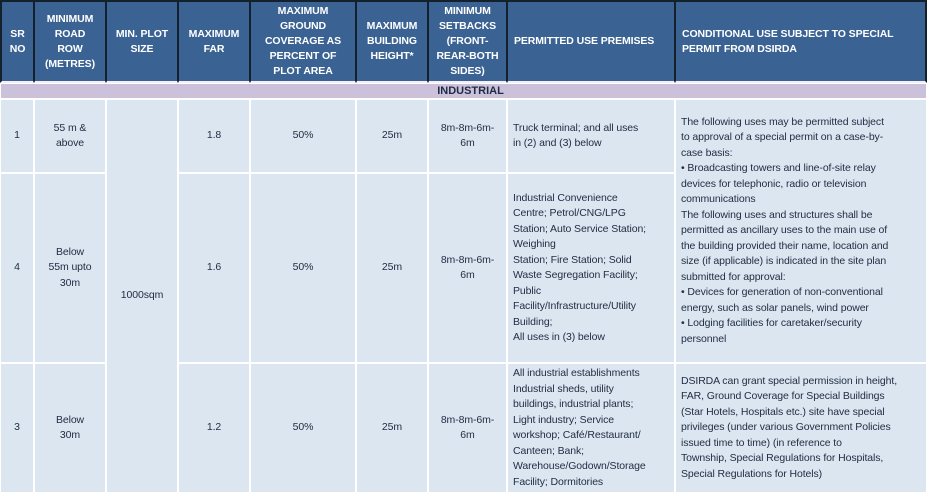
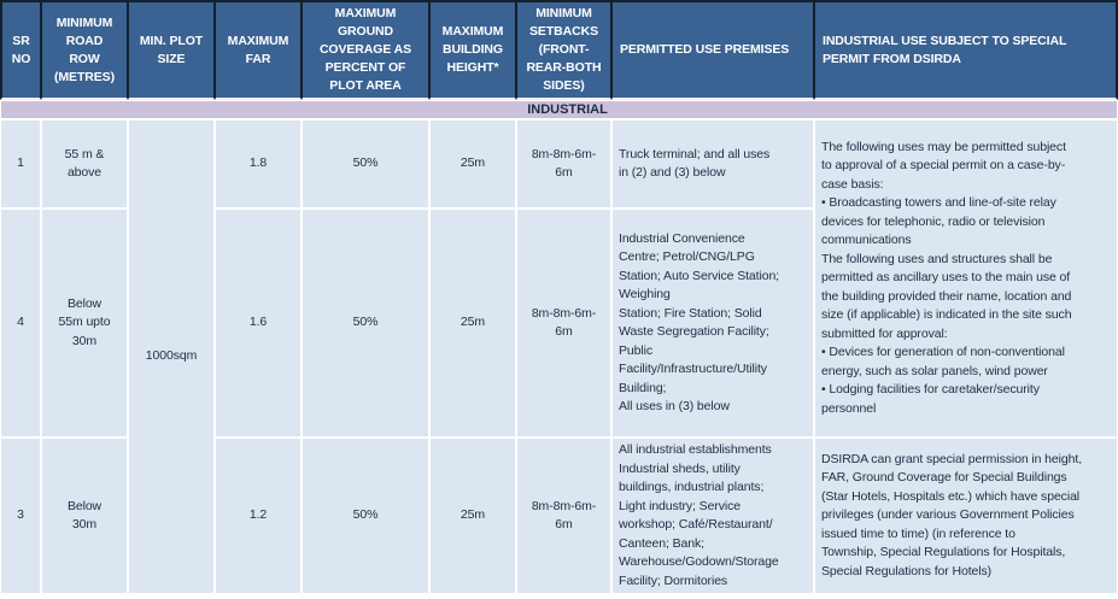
- SR NO	MINIMUM ROAD ROW (METRES)	MIN. PLOT SIZE	MAXIMUM FAR	MAXIMUM GROUND COVERAGE AS PERCENT OF PLOT AREA	MAXIMUM BUILDING HEIGHT*	MINIMUM SETBACKS (FRONT- REAR-BOTH SIDES)	PERMITTED USE PREMISES	CONDITIONAL USE SUBJECT TO SPECIAL PERMIT FROM DSIRDA
+ SR NO	MINIMUM ROAD ROW (METRES)	MIN. PLOT SIZE	MAXIMUM FAR	MAXIMUM GROUND COVERAGE AS PERCENT OF PLOT AREA	MAXIMUM BUILDING HEIGHT*	MINIMUM SETBACKS (FRONT- REAR-BOTH SIDES)	PERMITTED USE PREMISES	INDUSTRIAL USE SUBJECT TO SPECIAL PERMIT FROM DSIRDA
  INDUSTRIAL
- 1	55 m & above	1000sqm	1.8	50%	25m	8m-8m-6m- 6m	Truck terminal; and all uses in (2) and (3) below	The following uses may be permitted subject to approval of a special permit on a case-by- case basis: • Broadcasting towers and line-of-site relay devices for telephonic, radio or television communications The following uses and structures shall be permitted as ancillary uses to the main use of the building provided their name, location and size (if applicable) is indicated in the site plan submitted for approval: • Devices for generation of non-conventional energy, such as solar panels, wind power • Lodging facilities for caretaker/security personnel
+ 1	55 m & above	1000sqm	1.8	50%	25m	8m-8m-6m- 6m	Truck terminal; and all uses in (2) and (3) below	The following uses may be permitted subject to approval of a special permit on a case-by- case basis: • Broadcasting towers and line-of-site relay devices for telephonic, radio or television communications The following uses and structures shall be permitted as ancillary uses to the main use of the building provided their name, location and size (if applicable) is indicated in the site such submitted for approval: • Devices for generation of non-conventional energy, such as solar panels, wind power • Lodging facilities for caretaker/security personnel
  4	Below 55m upto 30m	1.6	50%	25m	8m-8m-6m- 6m	Industrial Convenience Centre; Petrol/CNG/LPG Station; Auto Service Station; Weighing Station; Fire Station; Solid Waste Segregation Facility; Public Facility/Infrastructure/Utility Building; All uses in (3) below
- 3	Below 30m	1.2	50%	25m	8m-8m-6m- 6m	All industrial establishments Industrial sheds, utility buildings, industrial plants; Light industry; Service workshop; Café/Restaurant/ Canteen; Bank; Warehouse/Godown/Storage Facility; Dormitories	DSIRDA can grant special permission in height, FAR, Ground Coverage for Special Buildings (Star Hotels, Hospitals etc.) site have special privileges (under various Government Policies issued time to time) (in reference to Township, Special Regulations for Hospitals, Special Regulations for Hotels)
+ 3	Below 30m	1.2	50%	25m	8m-8m-6m- 6m	All industrial establishments Industrial sheds, utility buildings, industrial plants; Light industry; Service workshop; Café/Restaurant/ Canteen; Bank; Warehouse/Godown/Storage Facility; Dormitories	DSIRDA can grant special permission in height, FAR, Ground Coverage for Special Buildings (Star Hotels, Hospitals etc.) which have special privileges (under various Government Policies issued time to time) (in reference to Township, Special Regulations for Hospitals, Special Regulations for Hotels)
